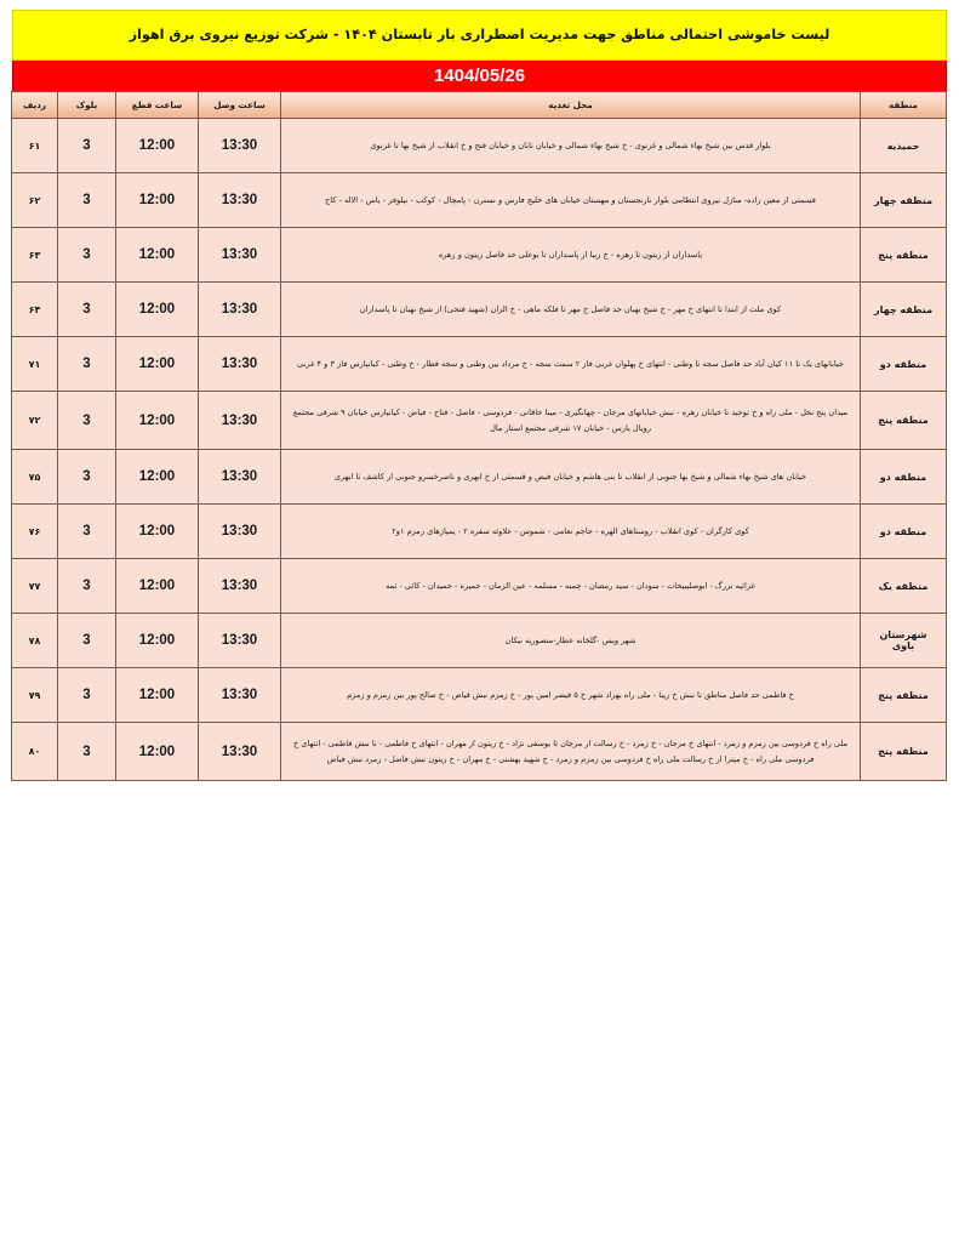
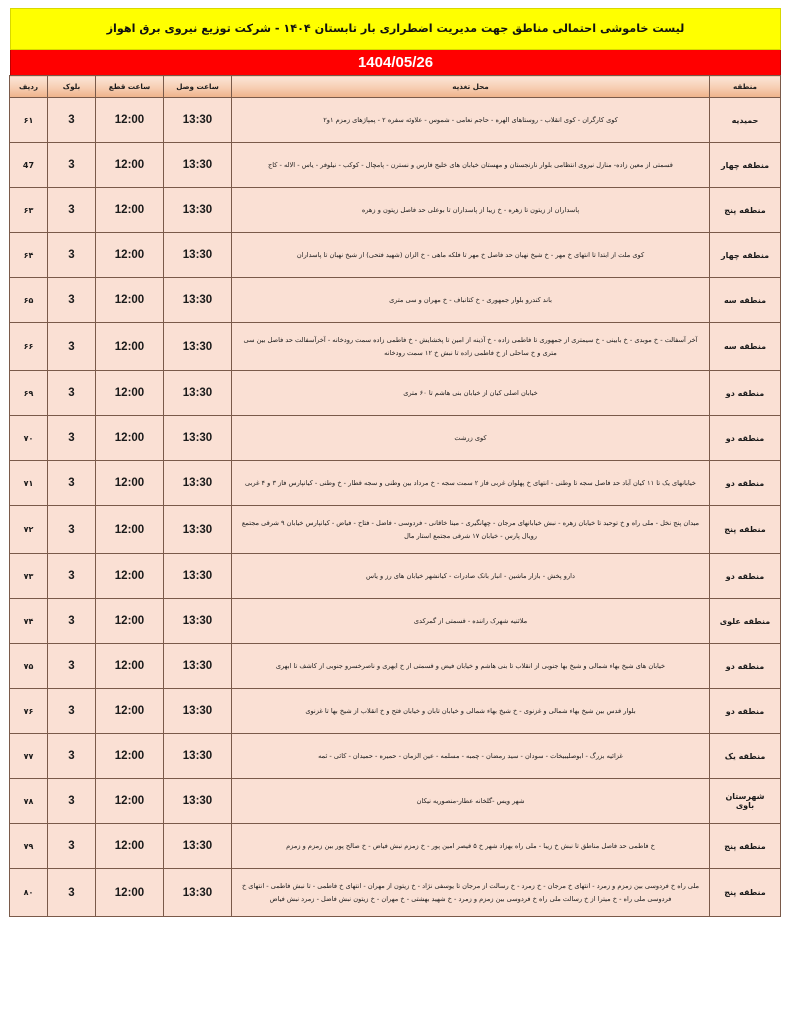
  لیست خاموشی احتمالی مناطق جهت مدیریت اضطراری بار تابستان ۱۴۰۴ - شرکت توزیع نیروی برق اهواز
  1404/05/26
  منطقه	محل تغذیه	ساعت وصل	ساعت قطع	بلوک	ردیف
- حمیدیه	بلوار قدس بین شیخ بهاء شمالی و غزنوی - خ شیخ بهاء شمالی و خیابان تابان و خیابان فتح و خ انقلاب از شیخ بها تا غزنوی	13:30	12:00	3	۶۱
+ حمیدیه	کوی کارگران - کوی انقلاب - روستاهای الهره - حاجم نعامی - شموس - علاوئه سفره ۲ - پمپاژهای زمزم ۱و۲	13:30	12:00	3	۶۱
- منطقه چهار	قسمتی از معین زاده- منازل نیروی انتظامی بلوار نارنجستان و مهستان خیابان های خلیج فارس و نسترن - پامچال - کوکب - نیلوفر - یاس - الاله - کاج	13:30	12:00	3	۶۲
+ منطقه چهار	قسمتی از معین زاده- منازل نیروی انتظامی بلوار نارنجستان و مهستان خیابان های خلیج فارس و نسترن - پامچال - کوکب - نیلوفر - یاس - الاله - کاج	13:30	12:00	3	47
  منطقه پنج	پاسداران از زیتون تا زهره - خ زیبا از پاسداران تا بوعلی حد فاصل زیتون و زهره	13:30	12:00	3	۶۳
+ منطقه سه	باند کندرو بلوار جمهوری - خ کتانباف - خ مهران و سی متری	13:30	12:00	3	۶۵
+ منطقه سه	آخر آسفالت - خ موبدی - خ بابینی - خ سیمتری از جمهوری تا فاطمی زاده - خ آذینه از امین تا پخشایش - خ فاطمی زاده سمت رودخانه - آخرآسفالت حد فاصل بین سی متری و خ ساحلی از خ فاطمی زاده تا نبش خ ۱۲ سمت رودخانه	13:30	12:00	3	۶۶
+ منطقه دو	خیابان اصلی کیان از خیابان بنی هاشم تا ۶۰ متری	13:30	12:00	3	۶۹
+ منطقه دو	کوی زرشت	13:30	12:00	3	۷۰
  منطقه دو	خیابانهای یک تا ۱۱ کیان آباد حد فاصل سجه تا وطنی - انتهای خ پهلوان غربی فاز ۲ سمت سجه - خ مرداد بین وطنی و سجه قطار - خ وطنی - کیانپارس فاز ۳ و ۴ غربی	13:30	12:00	3	۷۱
  منطقه پنج	میدان پنج نخل - ملی راه و خ توحید تا خیابان زهره - نبش خیابانهای مرجان - چهانگیری - مینا خاقانی - فردوسی - فاضل - فتاح - فیاض - کیانپارس خیابان ۹ شرقی مجتمع رویال پارس - خیابان ۱۷ شرقی مجتمع استار مال	13:30	12:00	3	۷۲
+ منطقه دو	دارو پخش - بازار ماشین - انبار بانک صادرات - کیانشهر خیابان های رز و یاس	13:30	12:00	3	۷۳
+ منطقه علوی	ملاثنیه شهرک راننده - قسمتی از گمرکدی	13:30	12:00	3	۷۴
  منطقه دو	خیابان های شیخ بهاء شمالی و شیخ بها جنوبی از انقلاب تا بنی هاشم و خیابان فیض و قسمتی از خ ابهری و ناصرخسرو جنوبی از کاشف تا ابهری	13:30	12:00	3	۷۵
- منطقه دو	کوی کارگران - کوی انقلاب - روستاهای الهره - حاجم نعامی - شموس - علاوئه سفره ۲ - پمپاژهای زمزم ۱و۲	13:30	12:00	3	۷۶
+ منطقه دو	بلوار قدس بین شیخ بهاء شمالی و غزنوی - خ شیخ بهاء شمالی و خیابان تابان و خیابان فتح و خ انقلاب از شیخ بها تا غزنوی	13:30	12:00	3	۷۶
  منطقه یک	غزائیه بزرگ - ابوصلیبیخات - سودان - سید رمضان - چمبه - مسلمه - عین الزمان - حمیره - حمیدان - کاثی - ثمه	13:30	12:00	3	۷۷
  شهرستان باوی	شهر ویس -گلخانه عطار-منصوریه نیکان	13:30	12:00	3	۷۸
  منطقه پنج	خ فاطمی حد فاصل مناطق تا نبش خ زیبا - ملی راه بهزاد شهر خ ۵ قیصر امین پور - خ زمزم نبش فیاض - خ صالح پور بین زمزم و زمزم	13:30	12:00	3	۷۹
  منطقه پنج	ملی راه خ فردوسی بین زمزم و زمرد - انتهای خ مرجان - خ زمرد - خ رسالت از مرجان تا یوسفی نژاد - خ زیتون از مهران - انتهای خ فاطمی - تا نبش فاطمی - انتهای خ فردوسی ملی راه - خ میترا از خ رسالت ملی راه خ فردوسی بین زمزم و زمرد - خ شهید بهشتی - خ مهران - خ زیتون نبش فاضل - زمرد نبش فیاض	13:30	12:00	3	۸۰
